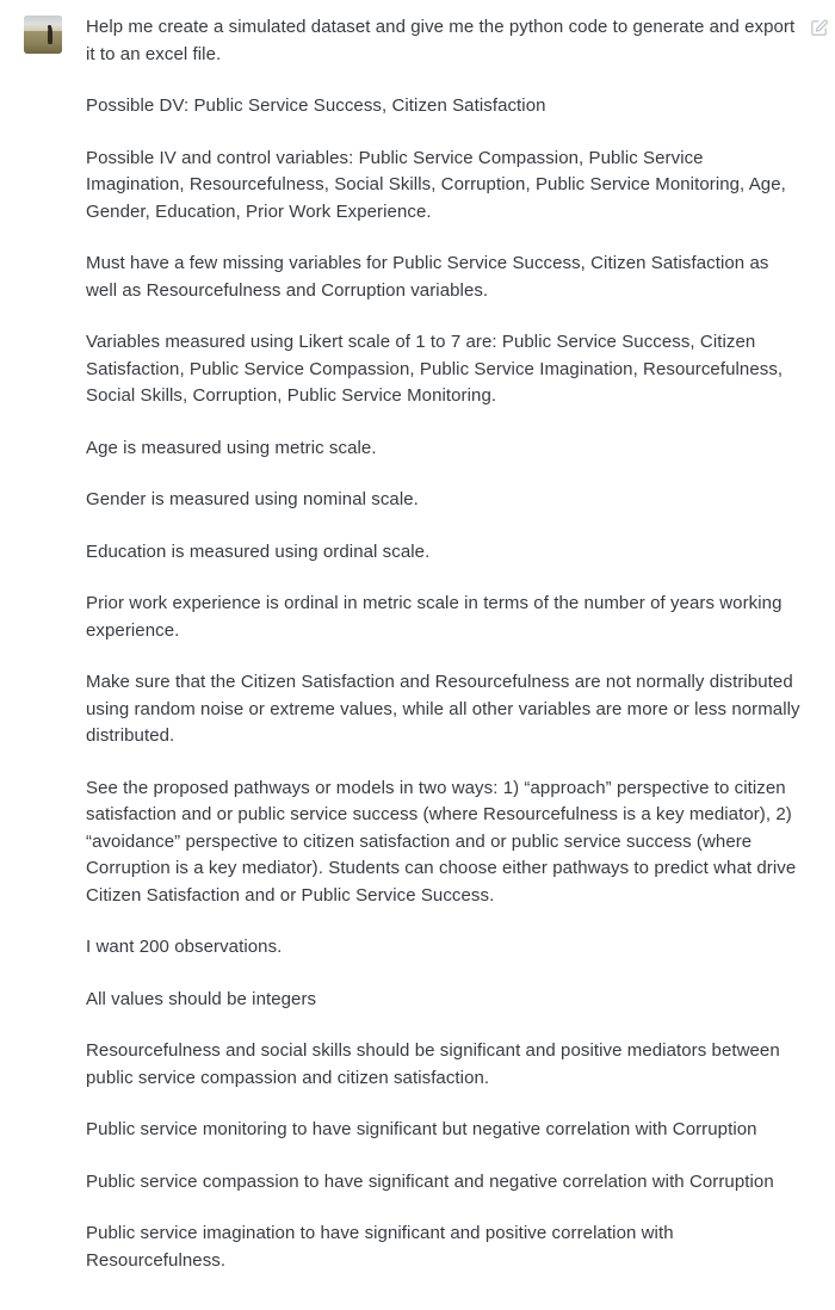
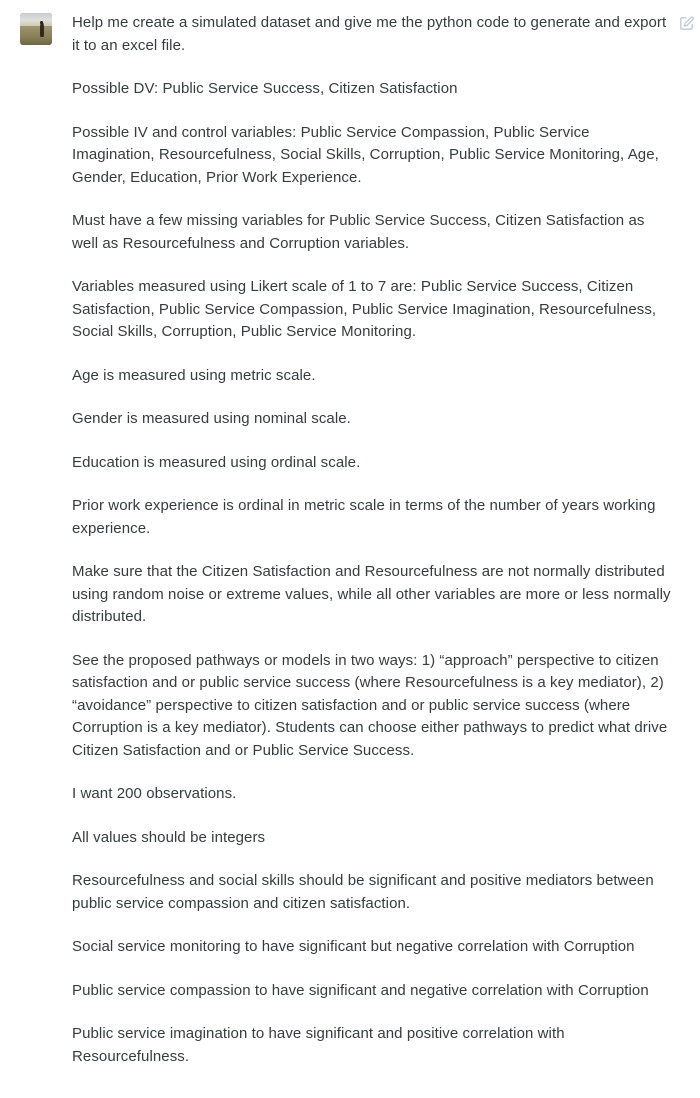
  Help me create a simulated dataset and give me the python code to generate and export it to an excel file.
  Possible DV: Public Service Success, Citizen Satisfaction
  Possible IV and control variables: Public Service Compassion, Public Service Imagination, Resourcefulness, Social Skills, Corruption, Public Service Monitoring, Age, Gender, Education, Prior Work Experience.
  Must have a few missing variables for Public Service Success, Citizen Satisfaction as well as Resourcefulness and Corruption variables.
  Variables measured using Likert scale of 1 to 7 are: Public Service Success, Citizen Satisfaction, Public Service Compassion, Public Service Imagination, Resourcefulness, Social Skills, Corruption, Public Service Monitoring.
  Age is measured using metric scale.
  Gender is measured using nominal scale.
  Education is measured using ordinal scale.
  Prior work experience is ordinal in metric scale in terms of the number of years working experience.
  Make sure that the Citizen Satisfaction and Resourcefulness are not normally distributed using random noise or extreme values, while all other variables are more or less normally distributed.
  See the proposed pathways or models in two ways: 1) “approach” perspective to citizen satisfaction and or public service success (where Resourcefulness is a key mediator), 2) “avoidance” perspective to citizen satisfaction and or public service success (where Corruption is a key mediator). Students can choose either pathways to predict what drive Citizen Satisfaction and or Public Service Success.
  I want 200 observations.
  All values should be integers
  Resourcefulness and social skills should be significant and positive mediators between public service compassion and citizen satisfaction.
- Public service monitoring to have significant but negative correlation with Corruption
+ Social service monitoring to have significant but negative correlation with Corruption
  Public service compassion to have significant and negative correlation with Corruption
  Public service imagination to have significant and positive correlation with Resourcefulness.
